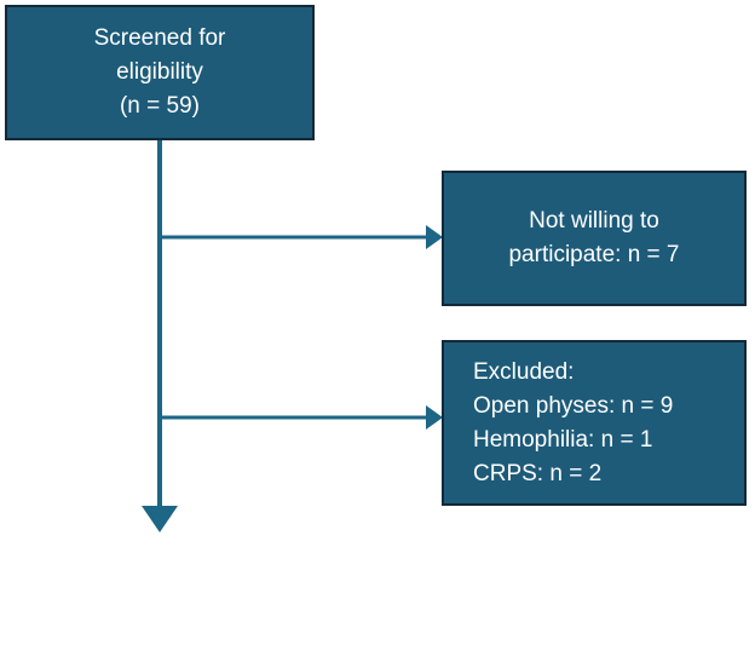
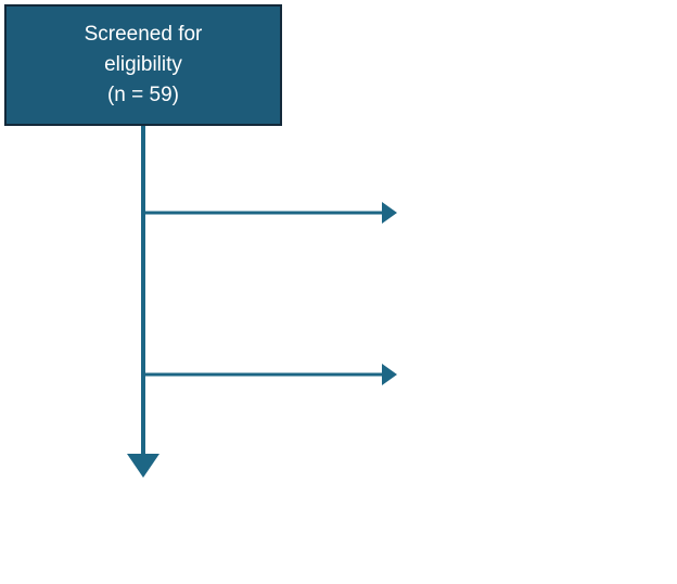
  Screened for
  eligibility
  (n = 59)
- Not willing to
- participate: n = 7
- Excluded:
- Open physes: n = 9
- Hemophilia: n = 1
- CRPS: n = 2
